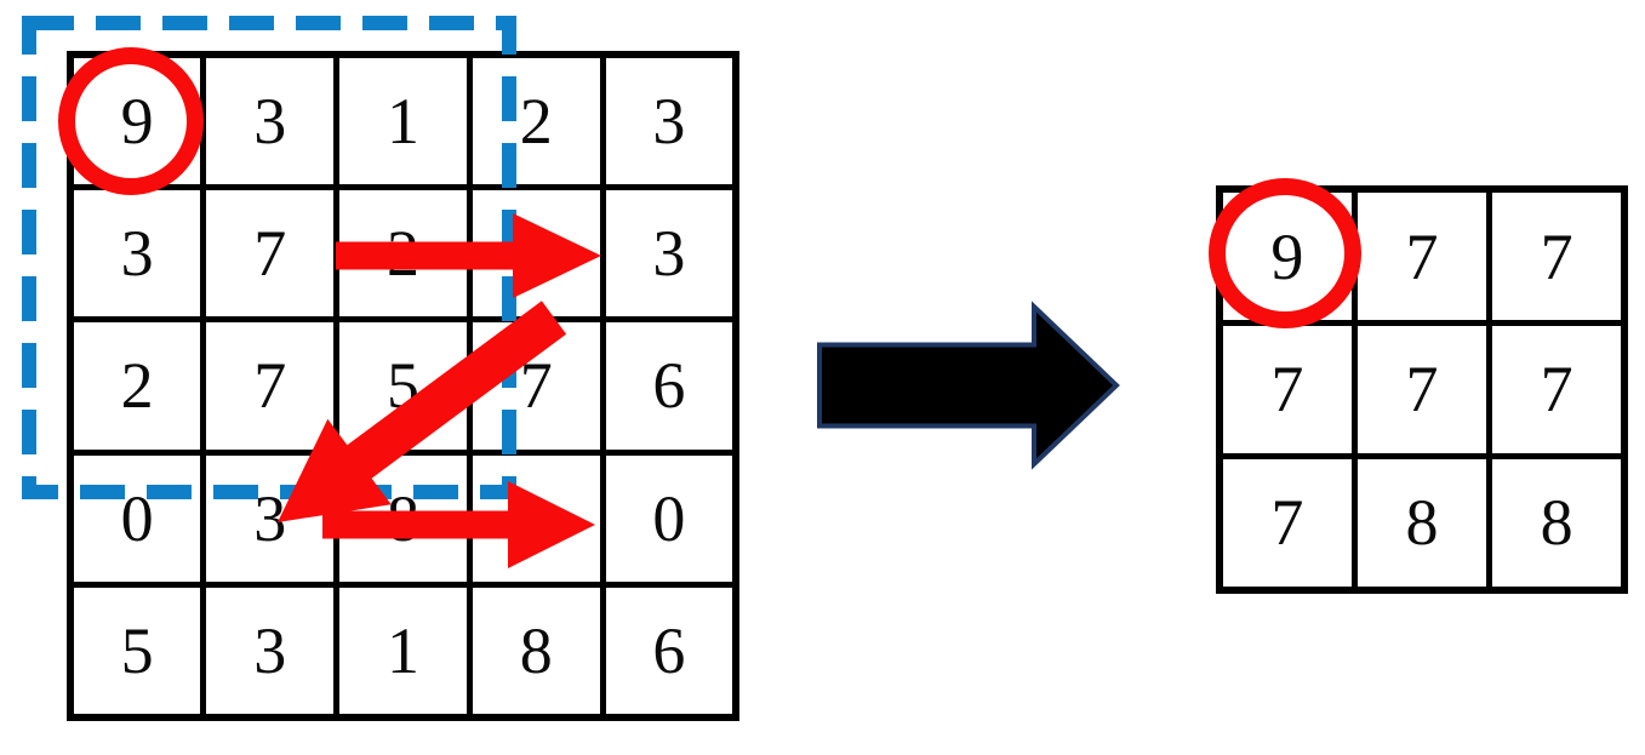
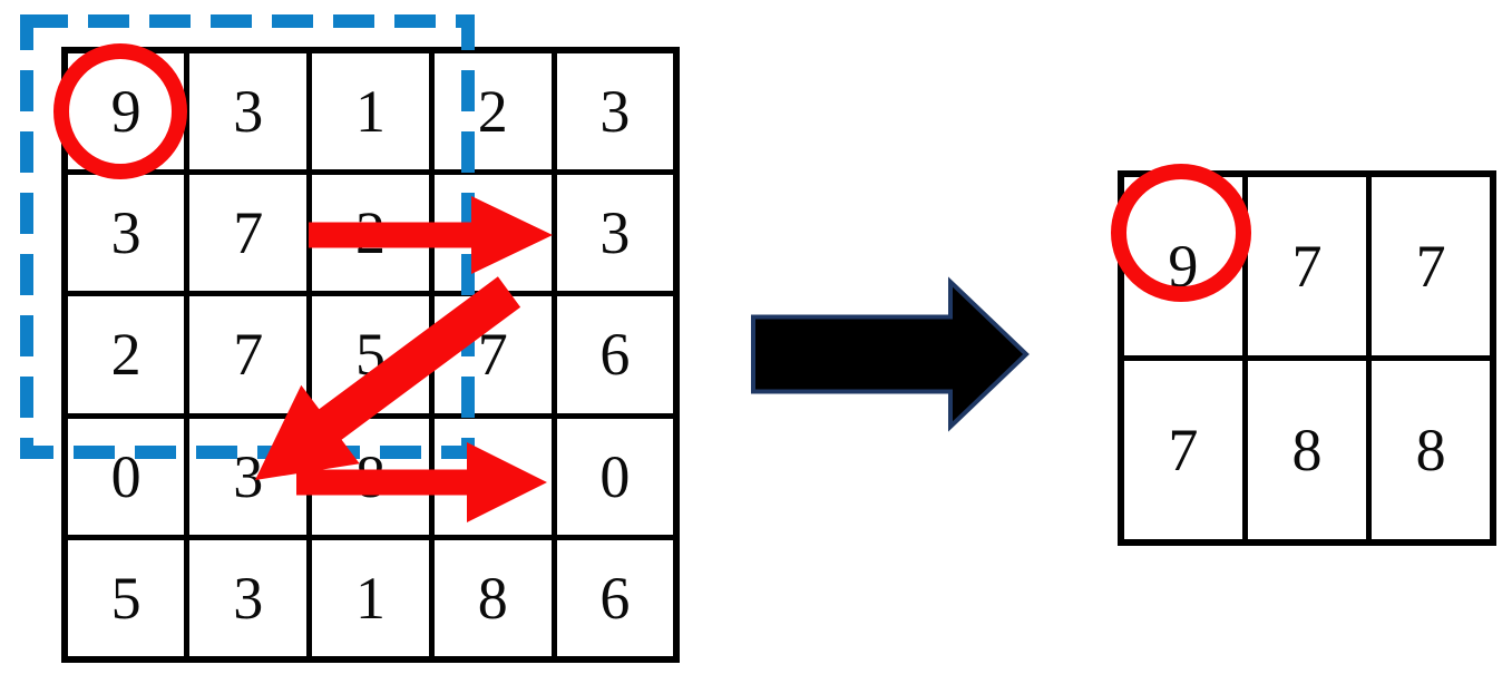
  9	3	1	2	3
  3	7			3
  2	7	5	7	6
  0	3			0
  5	3	1	8	6
  9	7	7
- 7	7	7
  7	8	8
